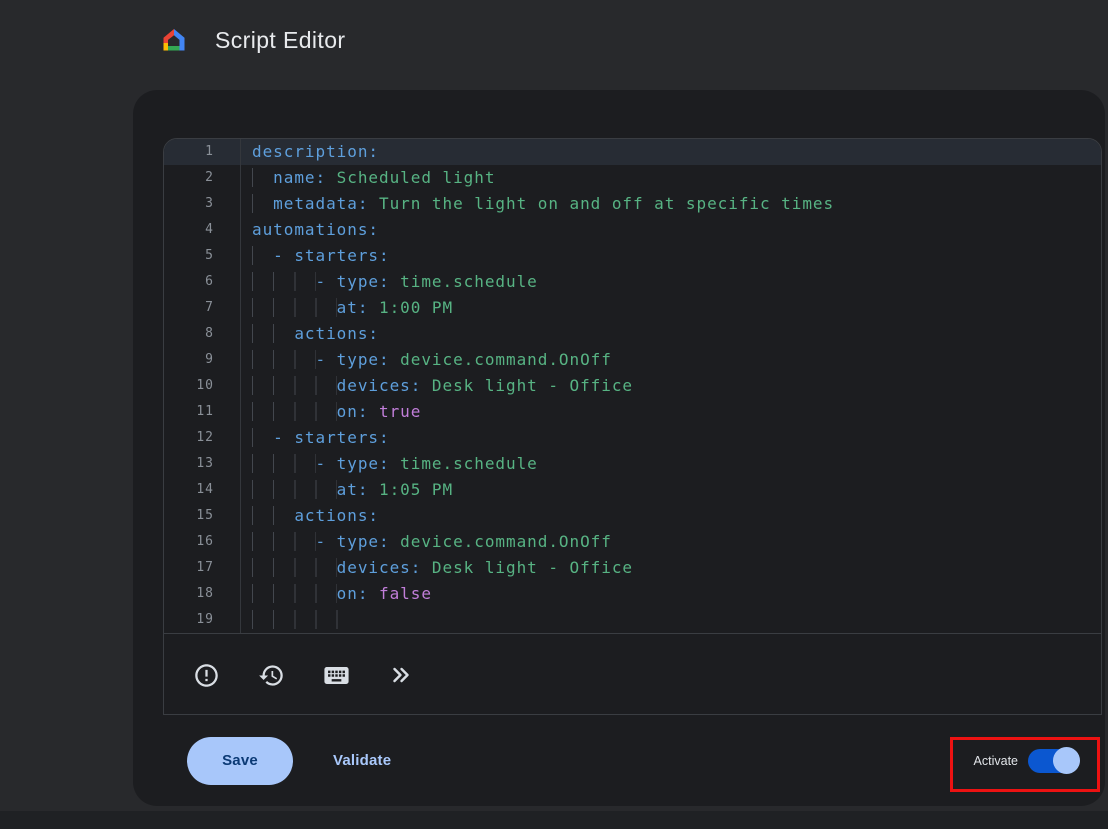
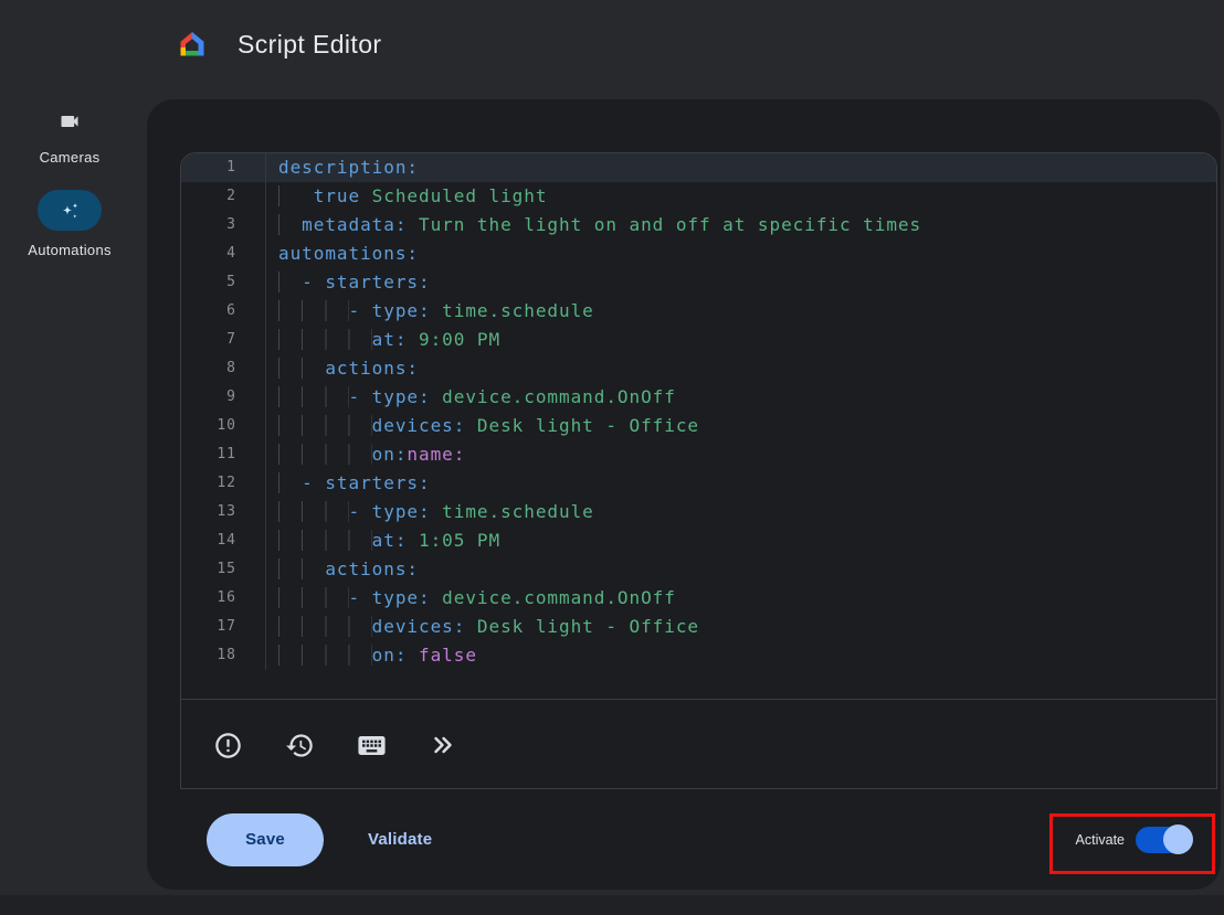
  Script Editor
+ Cameras
+ Automations
  1
  description:
  2
- name: Scheduled light
+ true Scheduled light
  3
  metadata: Turn the light on and off at specific times
  4
  automations:
  5
  - starters:
  6
  - type: time.schedule
  7
- at: 1:00 PM
+ at: 9:00 PM
  8
  actions:
  9
  - type: device.command.OnOff
  10
  devices: Desk light - Office
  11
- on: true
+ on:name:
  12
  - starters:
  13
  - type: time.schedule
  14
  at: 1:05 PM
  15
  actions:
  16
  - type: device.command.OnOff
  17
  devices: Desk light - Office
  18
  on: false
- 19
  Save
  Validate
  Activate
